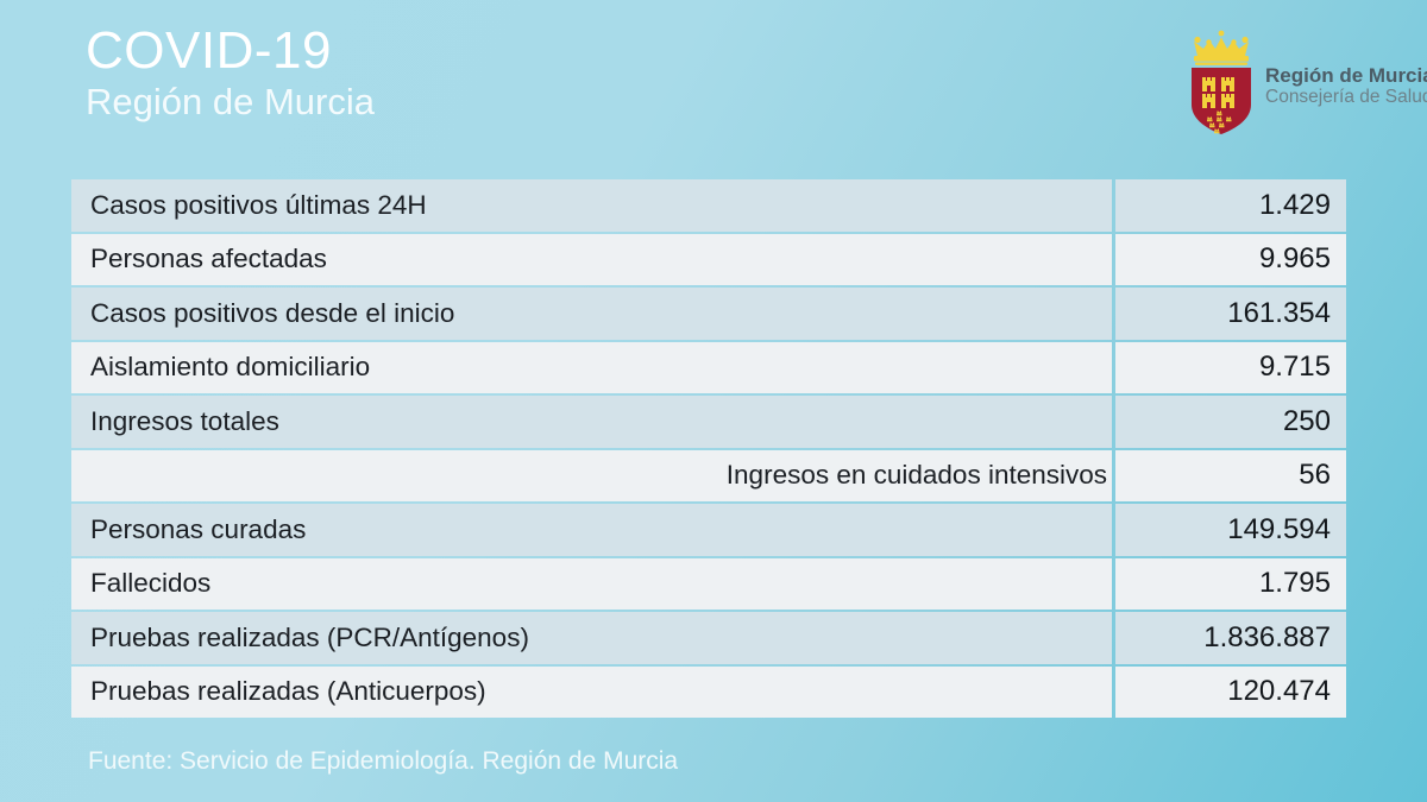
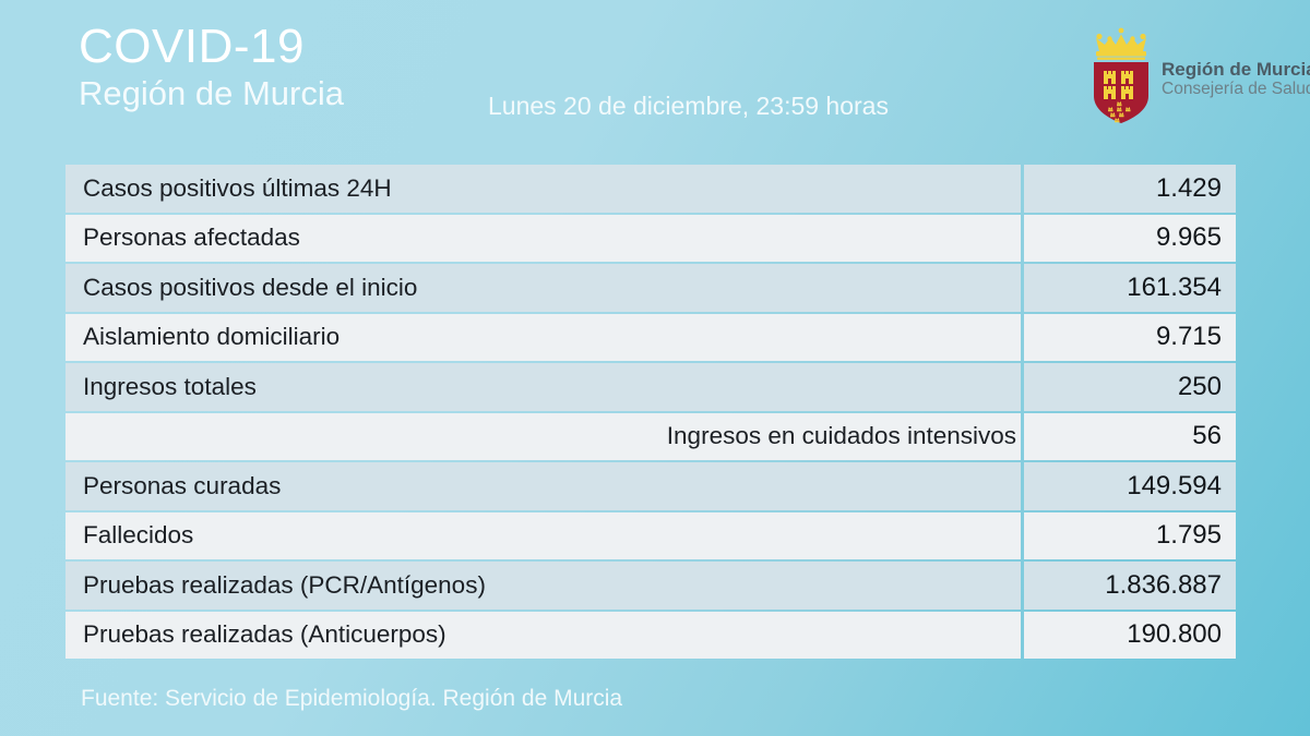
  COVID-19
  Región de Murcia
+ Lunes 20 de diciembre, 23:59 horas
  Región de Murci
  Consejería de Salu
  Casos positivos últimas 24H
  1.429
  Personas afectadas
  9.965
  Casos positivos desde el inicio
  161.354
  Aislamiento domiciliario
  9.715
  Ingresos totales
  250
  Ingresos en cuidados intensivos
  56
  Personas curadas
  149.594
  Fallecidos
  1.795
  Pruebas realizadas (PCR/Antígenos)
  1.836.887
  Pruebas realizadas (Anticuerpos)
- 120.474
+ 190.800
  Fuente: Servicio de Epidemiología. Región de Murcia
